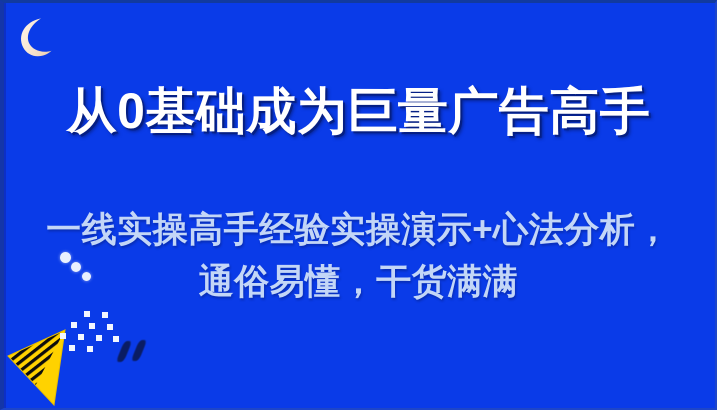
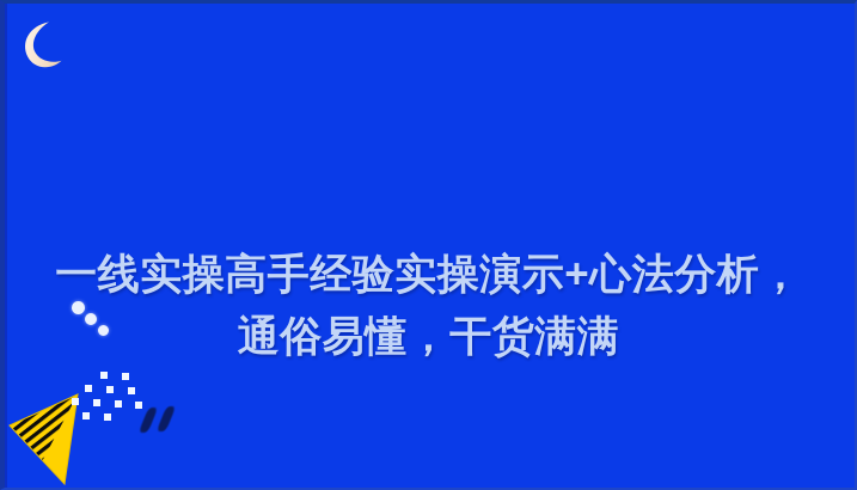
- 从0基础成为巨量广告高手
  一线实操高手经验实操演示+心法分析，
  通俗易懂，干货满满
